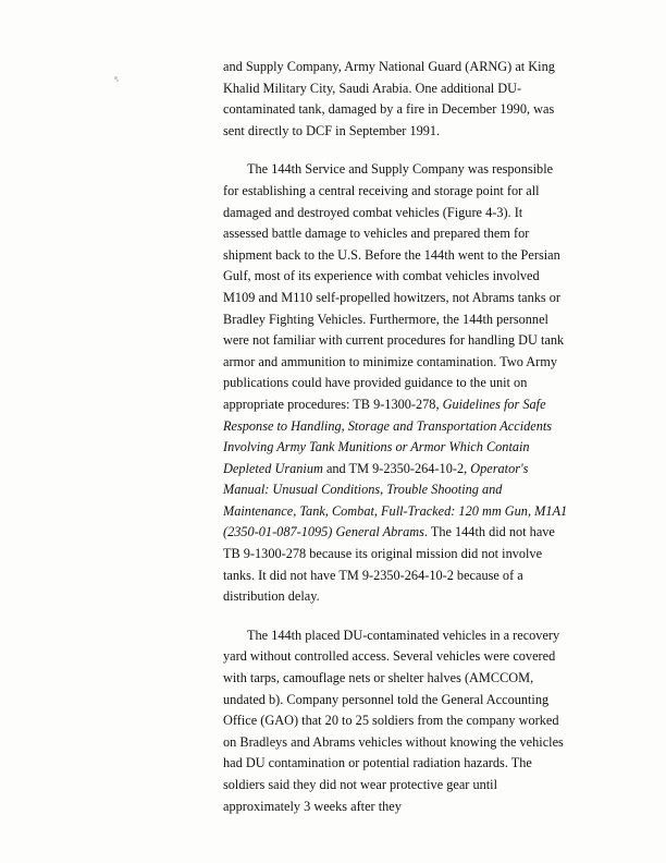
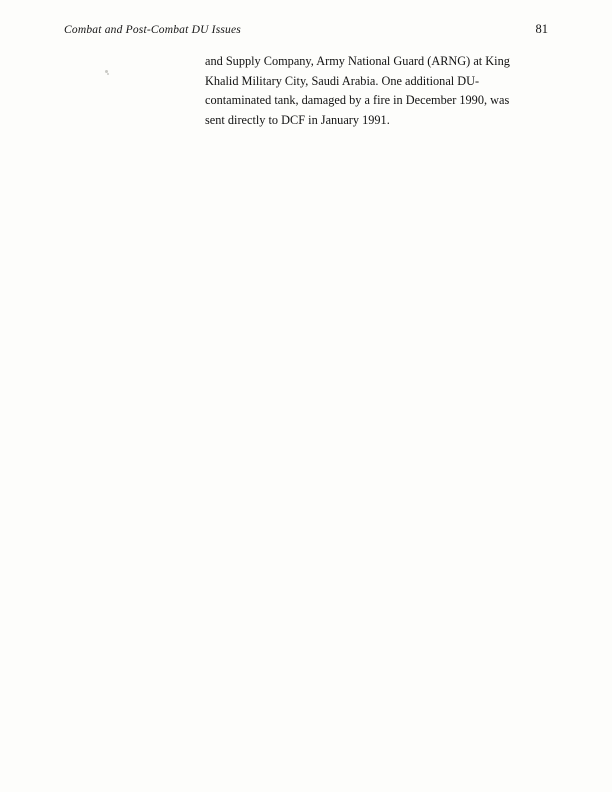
+ Combat and Post-Combat DU Issues
+ 81
- and Supply Company, Army National Guard (ARNG) at King Khalid Military City, Saudi Arabia. One additional DU-contaminated tank, damaged by a fire in December 1990, was sent directly to DCF in September 1991.
+ and Supply Company, Army National Guard (ARNG) at King Khalid Military City, Saudi Arabia. One additional DU-contaminated tank, damaged by a fire in December 1990, was sent directly to DCF in January 1991.
- The 144th Service and Supply Company was responsible for establishing a central receiving and storage point for all damaged and destroyed combat vehicles (Figure 4-3). It assessed battle damage to vehicles and prepared them for shipment back to the U.S. Before the 144th went to the Persian Gulf, most of its experience with combat vehicles involved M109 and M110 self-propelled howitzers, not Abrams tanks or Bradley Fighting Vehicles. Furthermore, the 144th personnel were not familiar with current procedures for handling DU tank armor and ammunition to minimize contamination. Two Army publications could have provided guidance to the unit on appropriate procedures: TB 9-1300-278, Guidelines for Safe Response to Handling, Storage and Transportation Accidents Involving Army Tank Munitions or Armor Which Contain Depleted Uranium and TM 9-2350-264-10-2, Operator's Manual: Unusual Conditions, Trouble Shooting and Maintenance, Tank, Combat, Full-Tracked: 120 mm Gun, M1A1 (2350-01-087-1095) General Abrams. The 144th did not have TB 9-1300-278 because its original mission did not involve tanks. It did not have TM 9-2350-264-10-2 because of a distribution delay.
- The 144th placed DU-contaminated vehicles in a recovery yard without controlled access. Several vehicles were covered with tarps, camouflage nets or shelter halves (AMCCOM, undated b). Company personnel told the General Accounting Office (GAO) that 20 to 25 soldiers from the company worked on Bradleys and Abrams vehicles without knowing the vehicles had DU contamination or potential radiation hazards. The soldiers said they did not wear protective gear until approximately 3 weeks after they
